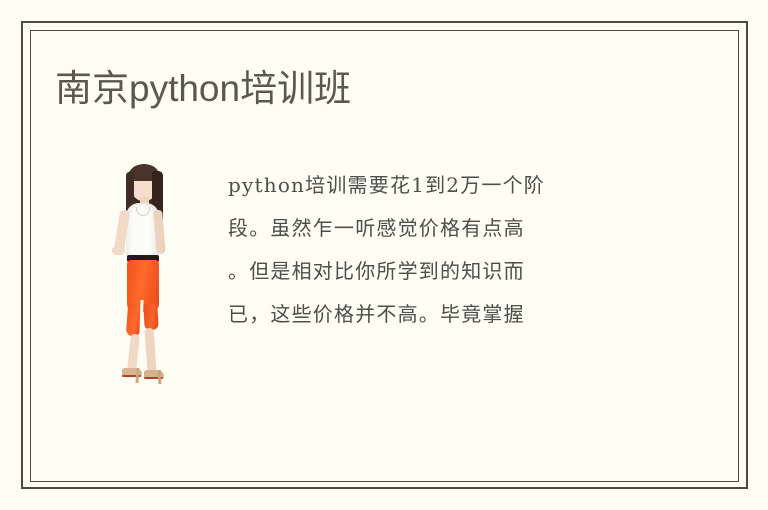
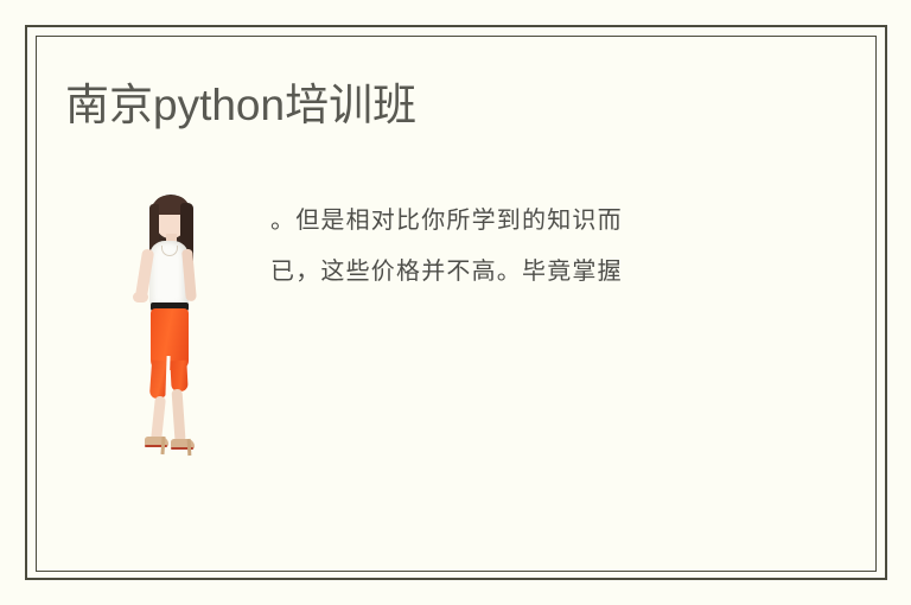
  南京python培训班
- python培训需要花1到2万一个阶
- 段。虽然乍一听感觉价格有点高
  。但是相对比你所学到的知识而
  已，这些价格并不高。毕竟掌握
